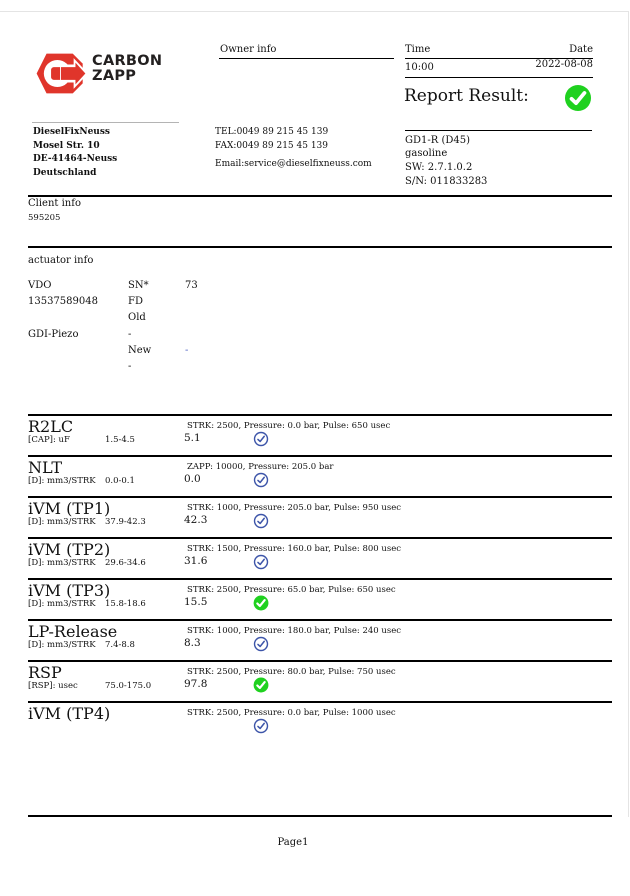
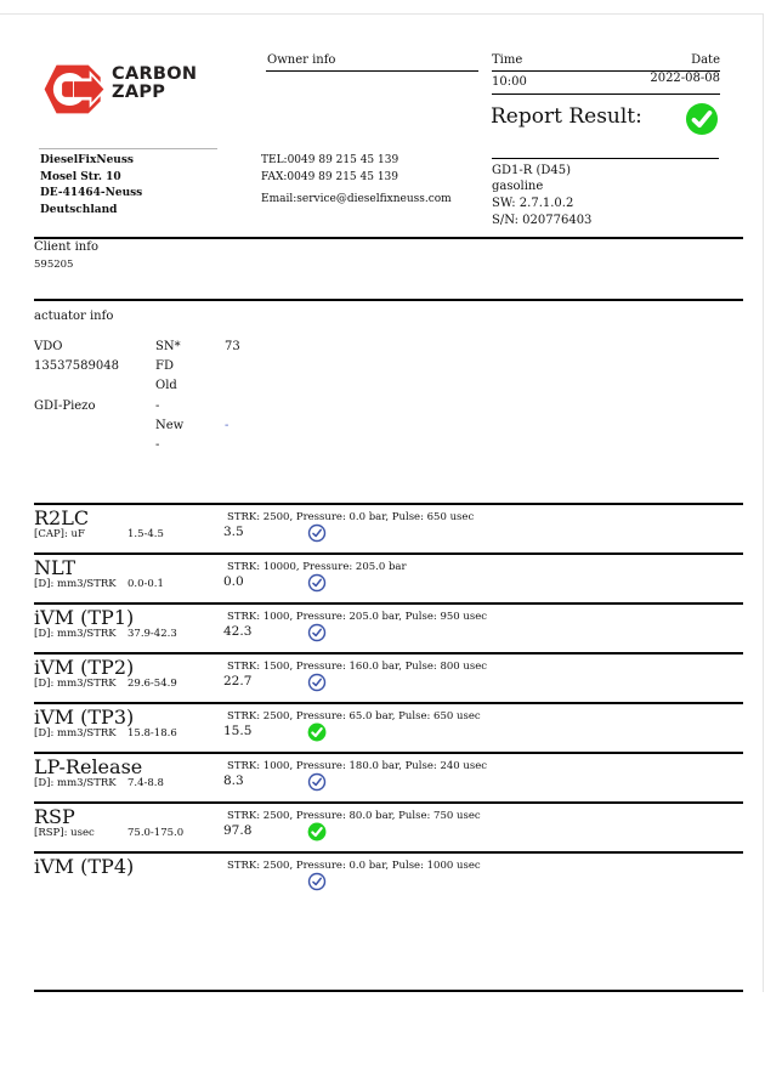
  CARBON
  ZAPP
  Owner info
  Time
  Date
  10:00
  2022-08-08
  Report Result:
  DieselFixNeuss
  Mosel Str. 10
  DE-41464-Neuss
  Deutschland
  TEL:0049 89 215 45 139
  FAX:0049 89 215 45 139
  Email:service@dieselfixneuss.com
  GD1-R (D45)
  gasoline
  SW: 2.7.1.0.2
- S/N: 011833283
+ S/N: 020776403
  Client info
  595205
  actuator info
  VDO
  SN*
  73
  13537589048
  FD
  Old
  GDI-Piezo
  -
  New
  -
  -
  R2LC
  STRK: 2500, Pressure: 0.0 bar, Pulse: 650 usec
  [CAP]: uF
  1.5-4.5
- 5.1
+ 3.5
  NLT
- ZAPP: 10000, Pressure: 205.0 bar
+ STRK: 10000, Pressure: 205.0 bar
  [D]: mm3/STRK
  0.0-0.1
  0.0
  iVM (TP1)
  STRK: 1000, Pressure: 205.0 bar, Pulse: 950 usec
  [D]: mm3/STRK
  37.9-42.3
  42.3
  iVM (TP2)
  STRK: 1500, Pressure: 160.0 bar, Pulse: 800 usec
  [D]: mm3/STRK
- 29.6-34.6
+ 29.6-54.9
- 31.6
+ 22.7
  iVM (TP3)
  STRK: 2500, Pressure: 65.0 bar, Pulse: 650 usec
  [D]: mm3/STRK
  15.8-18.6
  15.5
  LP-Release
  STRK: 1000, Pressure: 180.0 bar, Pulse: 240 usec
  [D]: mm3/STRK
  7.4-8.8
  8.3
  RSP
  STRK: 2500, Pressure: 80.0 bar, Pulse: 750 usec
  [RSP]: usec
  75.0-175.0
  97.8
  iVM (TP4)
  STRK: 2500, Pressure: 0.0 bar, Pulse: 1000 usec
- Page1
